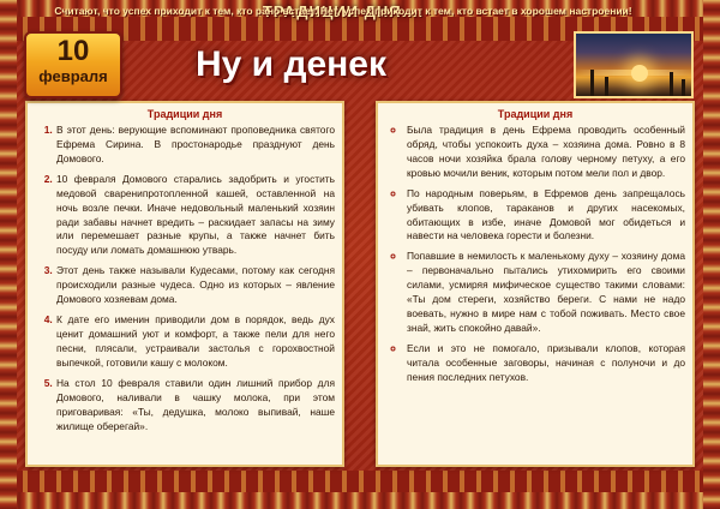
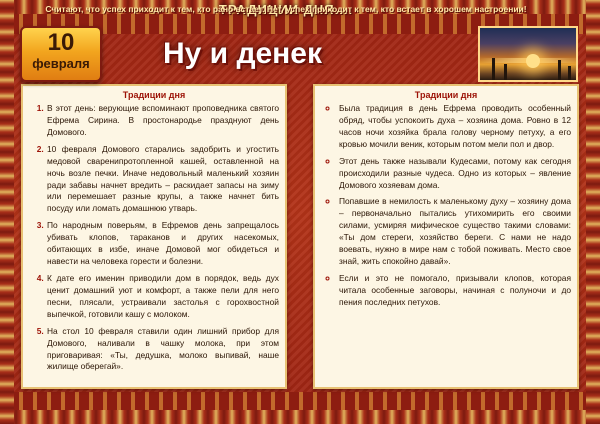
  ТРАДИЦИИ ДНЯ....
  10
  февраля
  Ну и денек
  Традиции дня
  В этот день: верующие вспоминают проповедника святого Ефрема Сирина. В простонародье празднуют день Домового.
  10 февраля Домового старались задобрить и угостить медовой сваренипротопленной кашей, оставленной на ночь возле печки. Иначе недовольный маленький хозяин ради забавы начнет вредить – раскидает запасы на зиму или перемешает разные крупы, а также начнет бить посуду или ломать домашнюю утварь.
- Этот день также называли Кудесами, потому как сегодня происходили разные чудеса. Одно из которых – явление Домового хозяевам дома.
+ По народным поверьям, в Ефремов день запрещалось убивать клопов, тараканов и других насекомых, обитающих в избе, иначе Домовой мог обидеться и навести на человека горести и болезни.
  К дате его именин приводили дом в порядок, ведь дух ценит домашний уют и комфорт, а также пели для него песни, плясали, устраивали застолья с горохвостной выпечкой, готовили кашу с молоком.
  На стол 10 февраля ставили один лишний прибор для Домового, наливали в чашку молока, при этом приговаривая: «Ты, дедушка, молоко выпивай, наше жилище оберегай».
  Традиции дня
- Была традиция в день Ефрема проводить особенный обряд, чтобы успокоить духа – хозяина дома. Ровно в 8 часов ночи хозяйка брала голову черному петуху, а его кровью мочили веник, которым потом мели пол и двор.
+ Была традиция в день Ефрема проводить особенный обряд, чтобы успокоить духа – хозяина дома. Ровно в 12 часов ночи хозяйка брала голову черному петуху, а его кровью мочили веник, которым потом мели пол и двор.
- По народным поверьям, в Ефремов день запрещалось убивать клопов, тараканов и других насекомых, обитающих в избе, иначе Домовой мог обидеться и навести на человека горести и болезни.
+ Этот день также называли Кудесами, потому как сегодня происходили разные чудеса. Одно из которых – явление Домового хозяевам дома.
  Попавшие в немилость к маленькому духу – хозяину дома – первоначально пытались утихомирить его своими силами, усмиряя мифическое существо такими словами: «Ты дом стереги, хозяйство береги. С нами не надо воевать, нужно в мире нам с тобой поживать. Место свое знай, жить спокойно давай».
  Если и это не помогало, призывали клопов, которая читала особенные заговоры, начиная с полуночи и до пения последних петухов.
  Считают, что успех приходит к тем, кто рано встает. Нет, успех приходит к тем, кто встает в хорошем настроении!
